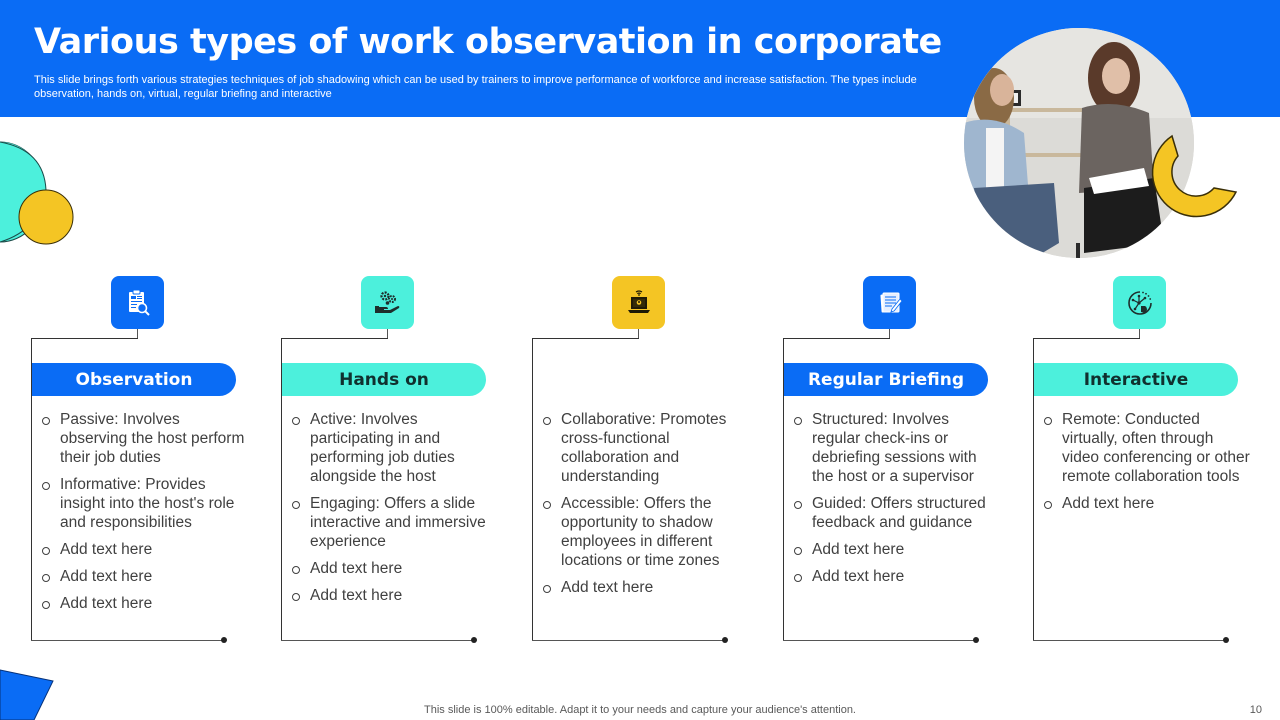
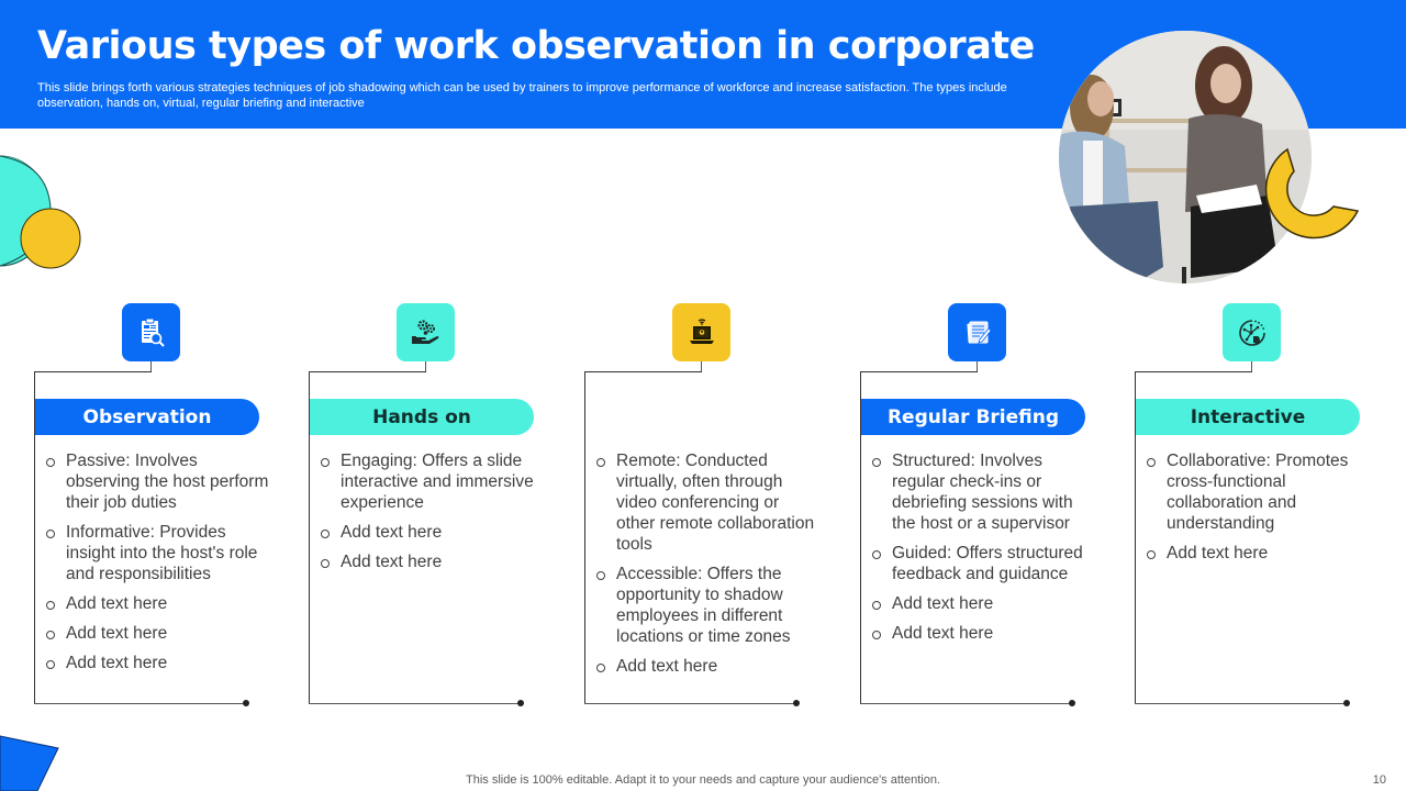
  Various types of work observation in corporate
  This slide brings forth various strategies techniques of job shadowing which can be used by trainers to improve performance of workforce and increase satisfaction. The types include observation, hands on, virtual, regular briefing and interactive
  Observation
  Passive: Involves observing the host perform their job duties
  Informative: Provides insight into the host's role and responsibilities
  Add text here
  Add text here
  Add text here
  Hands on
- Active: Involves participating in and performing job duties alongside the host
  Engaging: Offers a slide interactive and immersive experience
  Add text here
  Add text here
- Collaborative: Promotes cross-functional collaboration and understanding
+ Remote: Conducted virtually, often through video conferencing or other remote collaboration tools
  Accessible: Offers the opportunity to shadow employees in different locations or time zones
  Add text here
  Regular Briefing
  Structured: Involves regular check-ins or debriefing sessions with the host or a supervisor
  Guided: Offers structured feedback and guidance
  Add text here
  Add text here
  Interactive
- Remote: Conducted virtually, often through video conferencing or other remote collaboration tools
+ Collaborative: Promotes cross-functional collaboration and understanding
  Add text here
  This slide is 100% editable. Adapt it to your needs and capture your audience's attention.
  10
